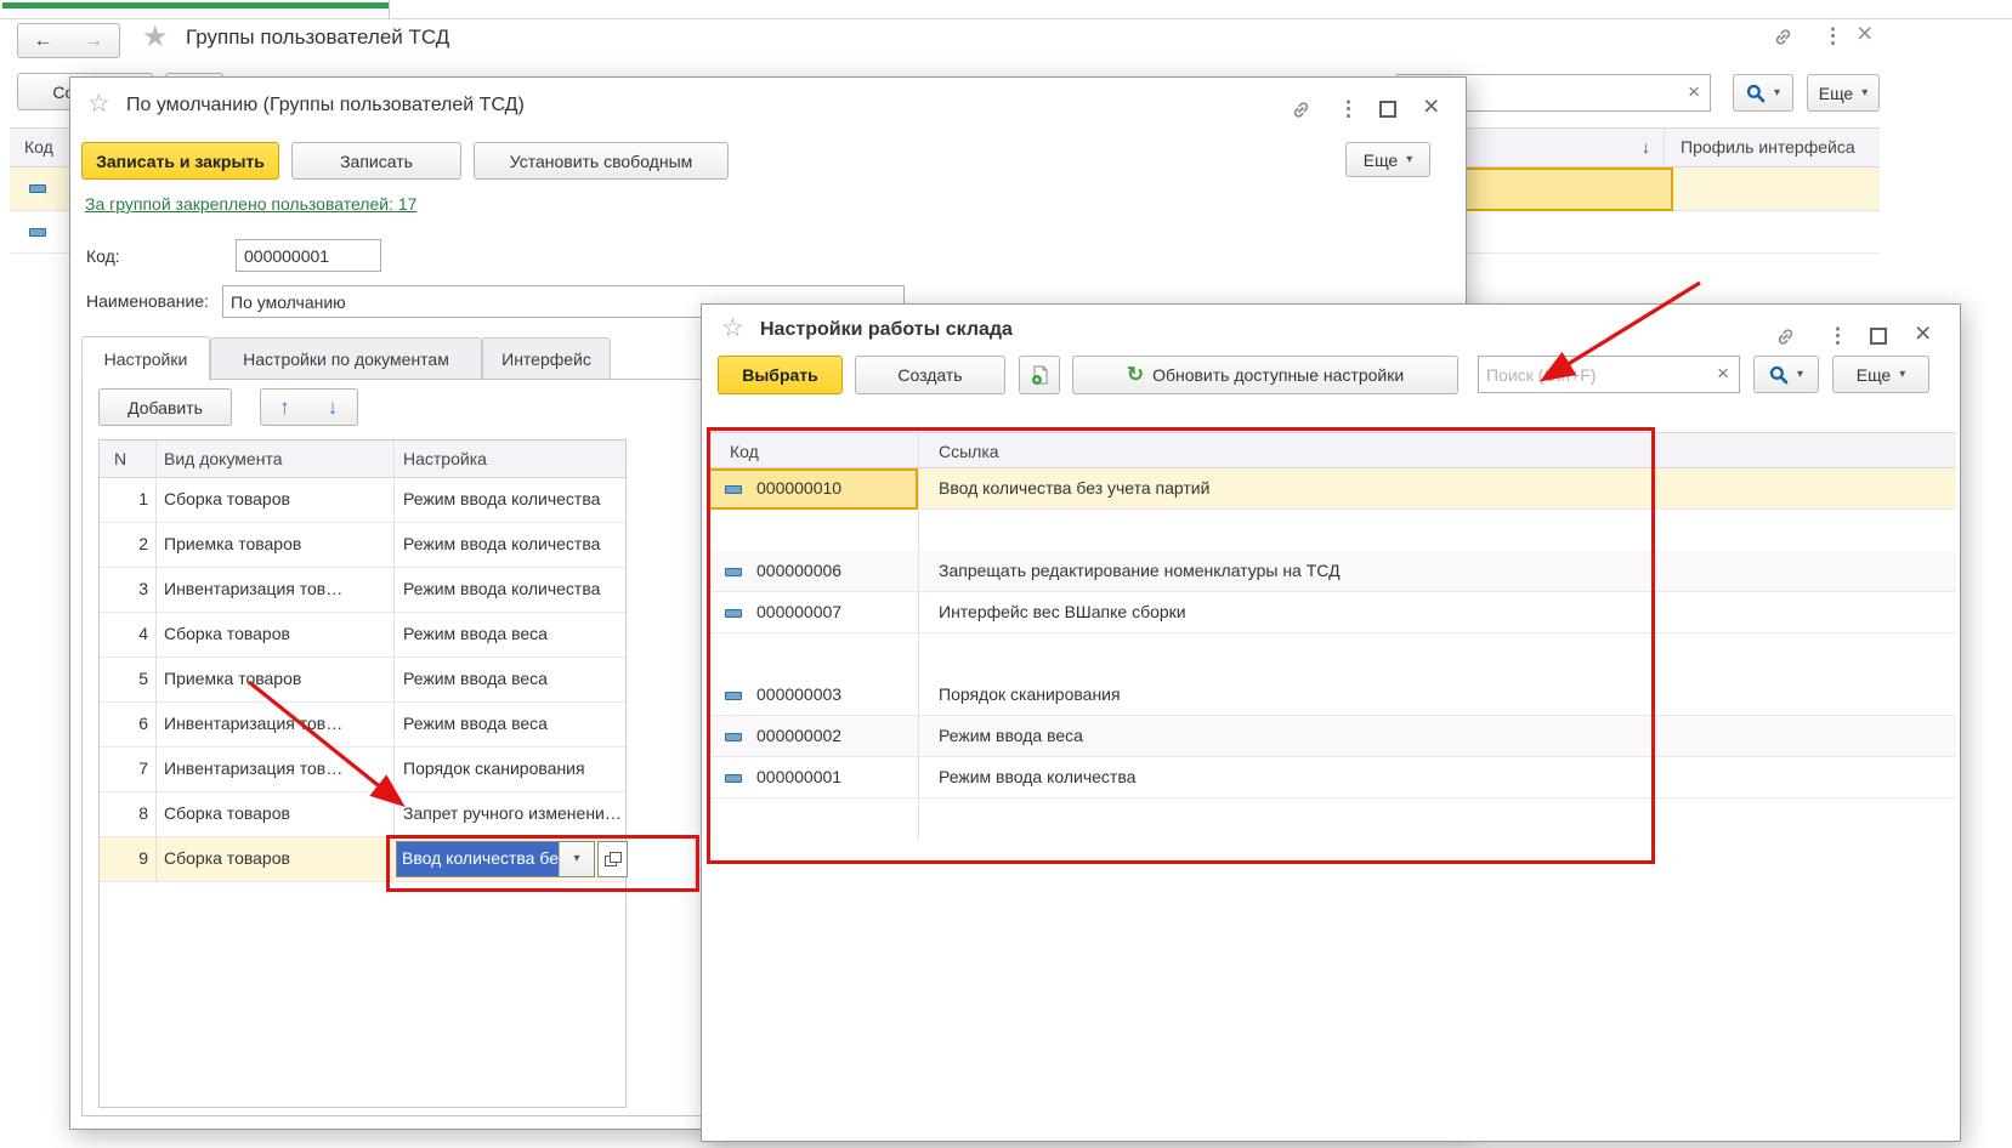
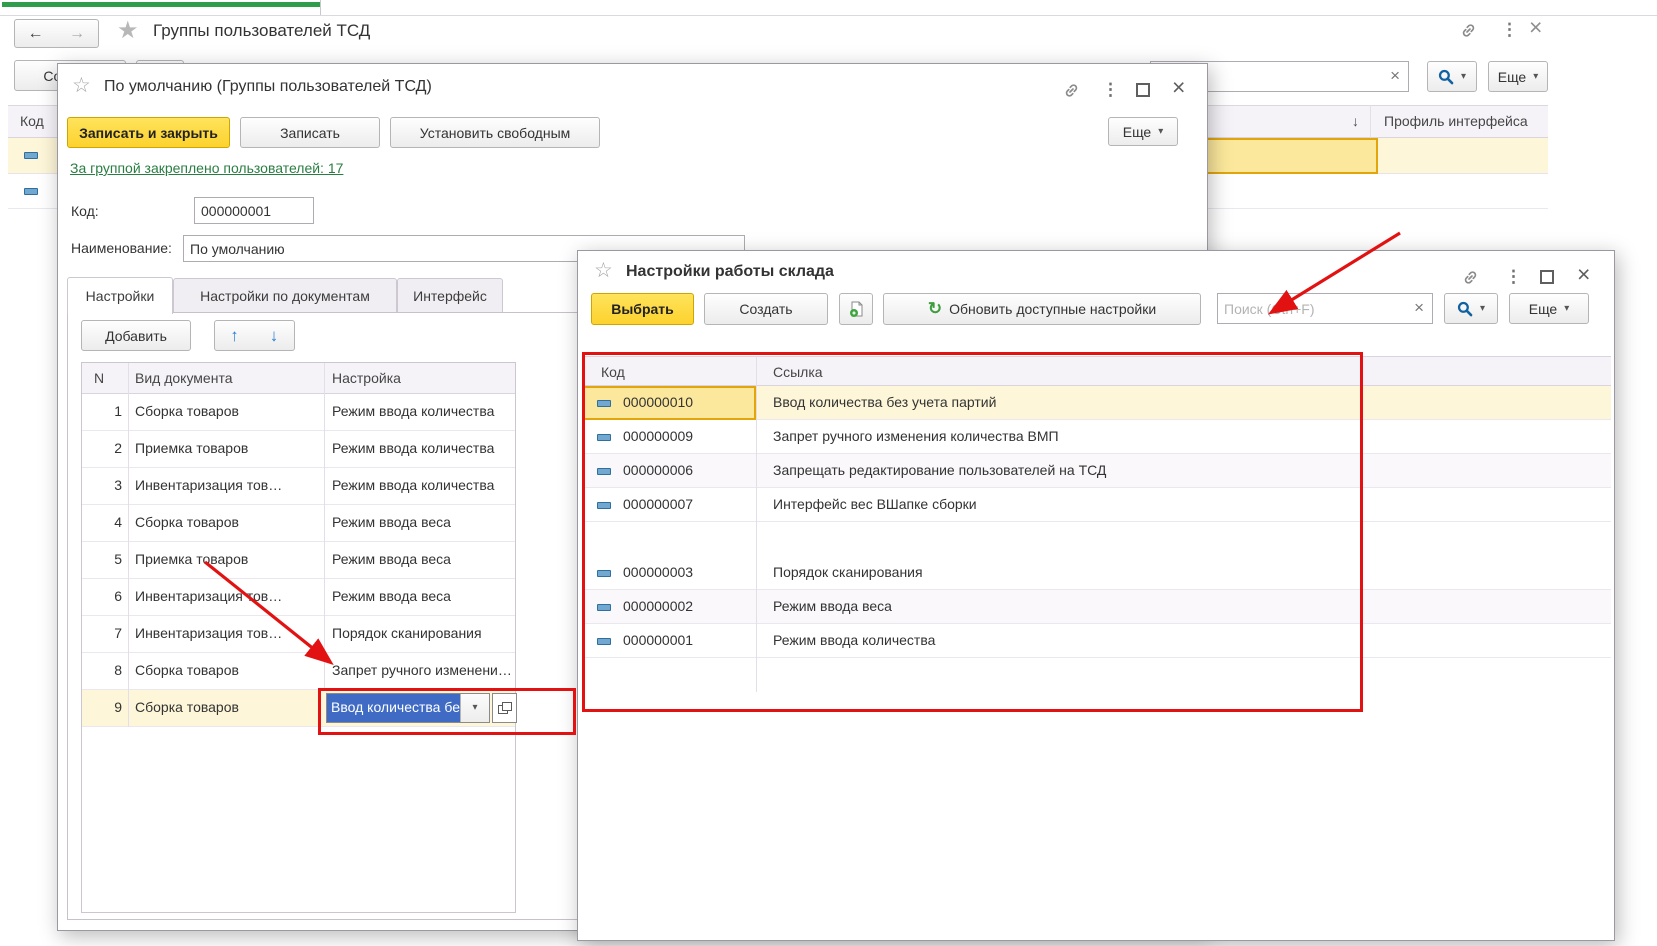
  ←
  →
  ★
  Группы пользователей ТСД
  ⋮
  ×
  ×
  ▾
  Еще
  ▾
  Код
  ↓
  Профиль интерфейса
  ☆
  По умолчанию (Группы пользователей ТСД)
  ⋮
  ×
  Записать и закрыть
  Записать
  Установить свободным
  Еще
  ▾
  За группой закреплено пользователей: 17
  Код:
  000000001
  Наименование:
  По умолчанию
  Настройки
  Настройки по документам
  Интерфейс
  Добавить
  ↑
  ↓
  N
  Вид документа
  Настройка
  1
  Сборка товаров
  Режим ввода количества
  2
  Приемка товаров
  Режим ввода количества
  3
  Инвентаризация тов…
  Режим ввода количества
  4
  Сборка товаров
  Режим ввода веса
  5
  Приемка товаров
  Режим ввода веса
  6
  Инвентаризацияов…
  Режим ввода веса
  7
  Инвентаризация тов…
  Порядок сканирования
  8
  Сборка товаров
  Запрет ручного изменени…
  9
  Сборка товаров
  Ввод количества бе
  ▾
  ☆
  Настройки работы склада
  ⋮
  ×
  Выбрать
  Создать
  ↻
  Обновить доступные настройки
  Поиск (trl+F)
  ×
  ▾
  Еще
  ▾
  Код
  Ссылка
  000000010
  Ввод количества без учета партий
+ 000000009
+ Запрет ручного изменения количества ВМП
  000000006
- Запрещать редактирование номенклатуры на ТСД
+ Запрещать редактирование пользователей на ТСД
  000000007
  Интерфейс вес ВШапке сборки
  000000003
  Порядок сканирования
  000000002
  Режим ввода веса
  000000001
  Режим ввода количества
